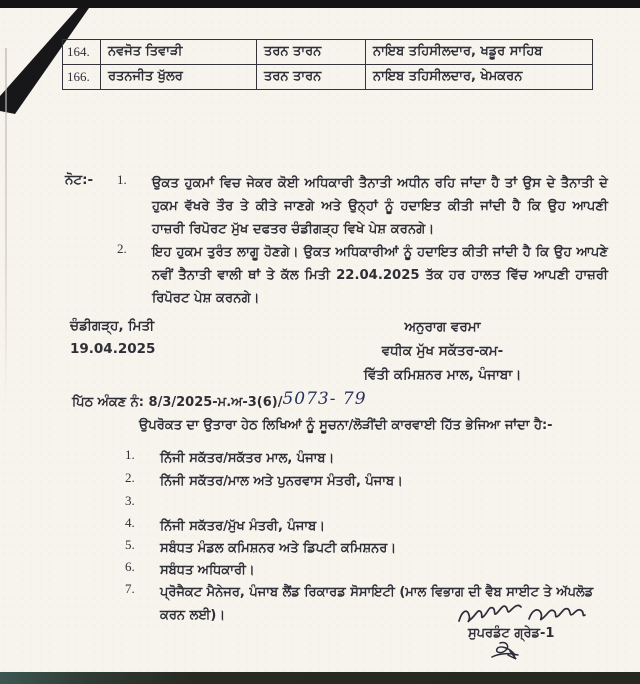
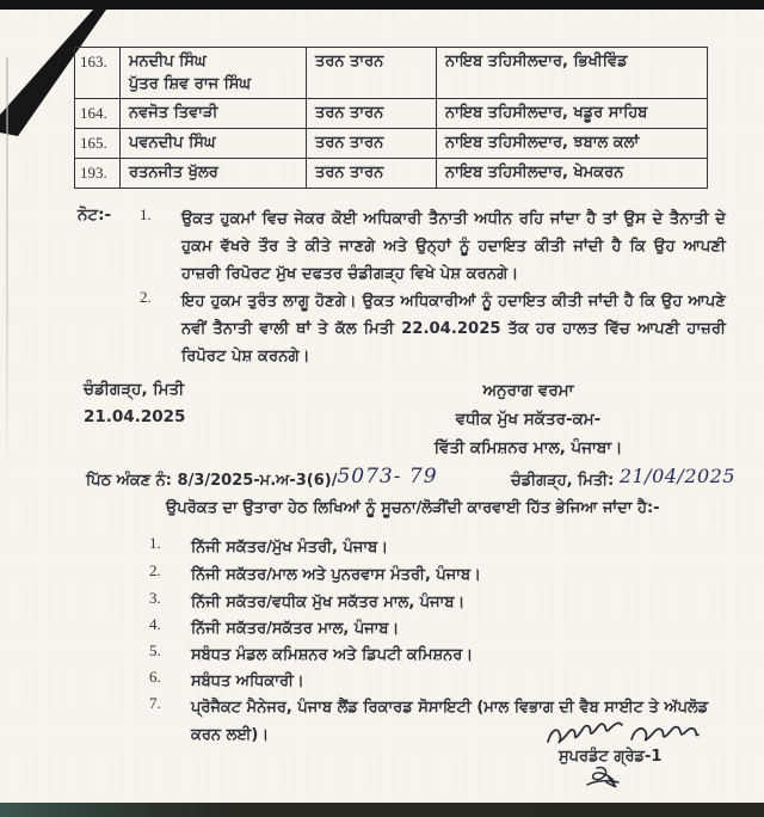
+ 163.	ਮਨਦੀਪ ਸਿੰਘ ਪੁੱਤਰ ਸ਼ਿਵ ਰਾਜ ਸਿੰਘ	ਤਰਨ ਤਾਰਨ	ਨਾਇਬ ਤਹਿਸੀਲਦਾਰ, ਭਿਖੀਵਿੰਡ
  164.	ਨਵਜੋਤ ਤਿਵਾੜੀ	ਤਰਨ ਤਾਰਨ	ਨਾਇਬ ਤਹਿਸੀਲਦਾਰ, ਖਡੂਰ ਸਾਹਿਬ
+ 165.	ਪਵਨਦੀਪ ਸਿੰਘ	ਤਰਨ ਤਾਰਨ	ਨਾਇਬ ਤਹਿਸੀਲਦਾਰ, ਝਬਾਲ ਕਲਾਂ
- 166.	ਰਤਨਜੀਤ ਖੁੱਲਰ	ਤਰਨ ਤਾਰਨ	ਨਾਇਬ ਤਹਿਸੀਲਦਾਰ, ਖੇਮਕਰਨ
+ 193.	ਰਤਨਜੀਤ ਖੁੱਲਰ	ਤਰਨ ਤਾਰਨ	ਨਾਇਬ ਤਹਿਸੀਲਦਾਰ, ਖੇਮਕਰਨ
  ਨੋਟ:-
  1.
  ਉਕਤ ਹੁਕਮਾਂ ਵਿਚ ਜੇਕਰ ਕੋਈ ਅਧਿਕਾਰੀ ਤੈਨਾਤੀ ਅਧੀਨ ਰਹਿ ਜਾਂਦਾ ਹੈ ਤਾਂ ਉਸ ਦੇ ਤੈਨਾਤੀ ਦੇ ਹੁਕਮ ਵੱਖਰੇ ਤੌਰ ਤੇ ਕੀਤੇ ਜਾਣਗੇ ਅਤੇ ਉਨ੍ਹਾਂ ਨੂੰ ਹਦਾਇਤ ਕੀਤੀ ਜਾਂਦੀ ਹੈ ਕਿ ਉਹ ਆਪਣੀ ਹਾਜ਼ਰੀ ਰਿਪੋਰਟ ਮੁੱਖ ਦਫਤਰ ਚੰਡੀਗੜ੍ਹ ਵਿਖੇ ਪੇਸ਼ ਕਰਨਗੇ।
  2.
  ਇਹ ਹੁਕਮ ਤੁਰੰਤ ਲਾਗੂ ਹੋਣਗੇ। ਉਕਤ ਅਧਿਕਾਰੀਆਂ ਨੂੰ ਹਦਾਇਤ ਕੀਤੀ ਜਾਂਦੀ ਹੈ ਕਿ ਉਹ ਆਪਣੇ ਨਵੀਂ ਤੈਨਾਤੀ ਵਾਲੀ ਥਾਂ ਤੇ ਕੱਲ ਮਿਤੀ 22.04.2025 ਤੱਕ ਹਰ ਹਾਲਤ ਵਿੱਚ ਆਪਣੀ ਹਾਜ਼ਰੀ ਰਿਪੋਰਟ ਪੇਸ਼ ਕਰਨਗੇ।
  ਚੰਡੀਗੜ੍ਹ, ਮਿਤੀ
- 19.04.2025
+ 21.04.2025
  ਅਨੁਰਾਗ ਵਰਮਾ
  ਵਧੀਕ ਮੁੱਖ ਸਕੱਤਰ-ਕਮ-
  ਵਿੱਤੀ ਕਮਿਸ਼ਨਰ ਮਾਲ, ਪੰਜਾਬਾ।
  ਪਿੱਠ ਅੰਕਣ ਨੰ: 8/3/2025-ਮ.ਅ-3(6)/5073- 79
+ ਚੰਡੀਗੜ੍ਹ, ਮਿਤੀ: 21/04/2025
  ਉਪਰੋਕਤ ਦਾ ਉਤਾਰਾ ਹੇਠ ਲਿਖਿਆਂ ਨੂੰ ਸੂਚਨਾ/ਲੋੜੀਂਦੀ ਕਾਰਵਾਈ ਹਿੱਤ ਭੇਜਿਆ ਜਾਂਦਾ ਹੈ:-
  1.
- ਨਿੱਜੀ ਸਕੱਤਰ/ਸਕੱਤਰ ਮਾਲ, ਪੰਜਾਬ।
+ ਨਿੱਜੀ ਸਕੱਤਰ/ਮੁੱਖ ਮੰਤਰੀ, ਪੰਜਾਬ।
  2.
  ਨਿੱਜੀ ਸਕੱਤਰ/ਮਾਲ ਅਤੇ ਪੁਨਰਵਾਸ ਮੰਤਰੀ, ਪੰਜਾਬ।
  3.
+ ਨਿੱਜੀ ਸਕੱਤਰ/ਵਧੀਕ ਮੁੱਖ ਸਕੱਤਰ ਮਾਲ, ਪੰਜਾਬ।
  4.
- ਨਿੱਜੀ ਸਕੱਤਰ/ਮੁੱਖ ਮੰਤਰੀ, ਪੰਜਾਬ।
+ ਨਿੱਜੀ ਸਕੱਤਰ/ਸਕੱਤਰ ਮਾਲ, ਪੰਜਾਬ।
  5.
  ਸਬੰਧਤ ਮੰਡਲ ਕਮਿਸ਼ਨਰ ਅਤੇ ਡਿਪਟੀ ਕਮਿਸ਼ਨਰ।
  6.
  ਸਬੰਧਤ ਅਧਿਕਾਰੀ।
  7.
  ਪ੍ਰੋਜੈਕਟ ਮੈਨੇਜਰ, ਪੰਜਾਬ ਲੈਂਡ ਰਿਕਾਰਡ ਸੋਸਾਇਟੀ (ਮਾਲ ਵਿਭਾਗ ਦੀ ਵੈਬ ਸਾਈਟ ਤੇ ਅੱਪਲੋਡ ਕਰਨ ਲਈ)।
  ਸੁਪਰਡੰਟ ਗ੍ਰੇਡ-1
